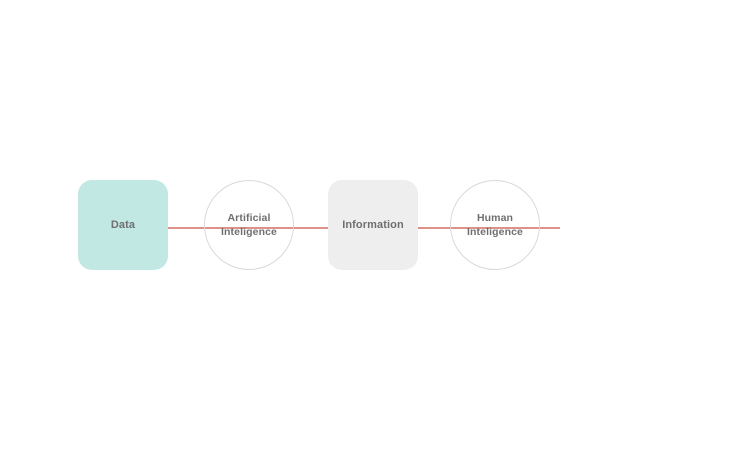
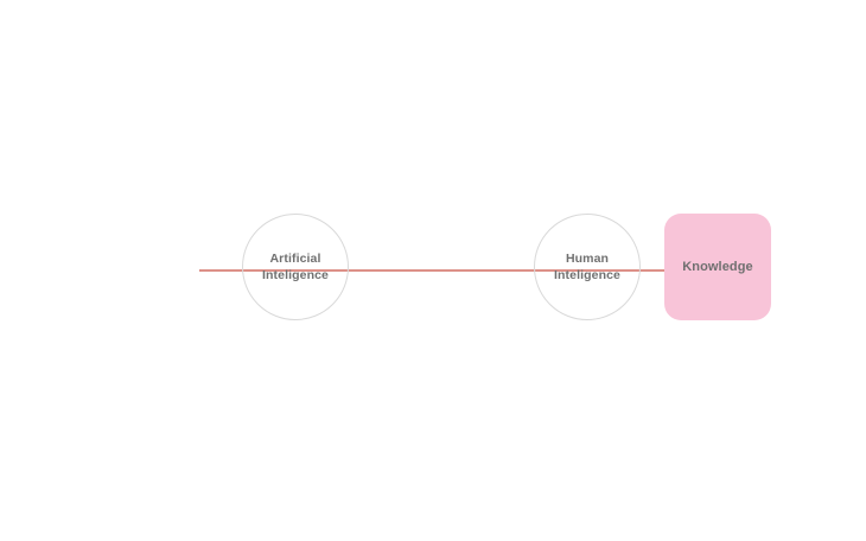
- Data
  Artificial
  Inteligence
- Information
  Human
  Inteligence
+ Knowledge
